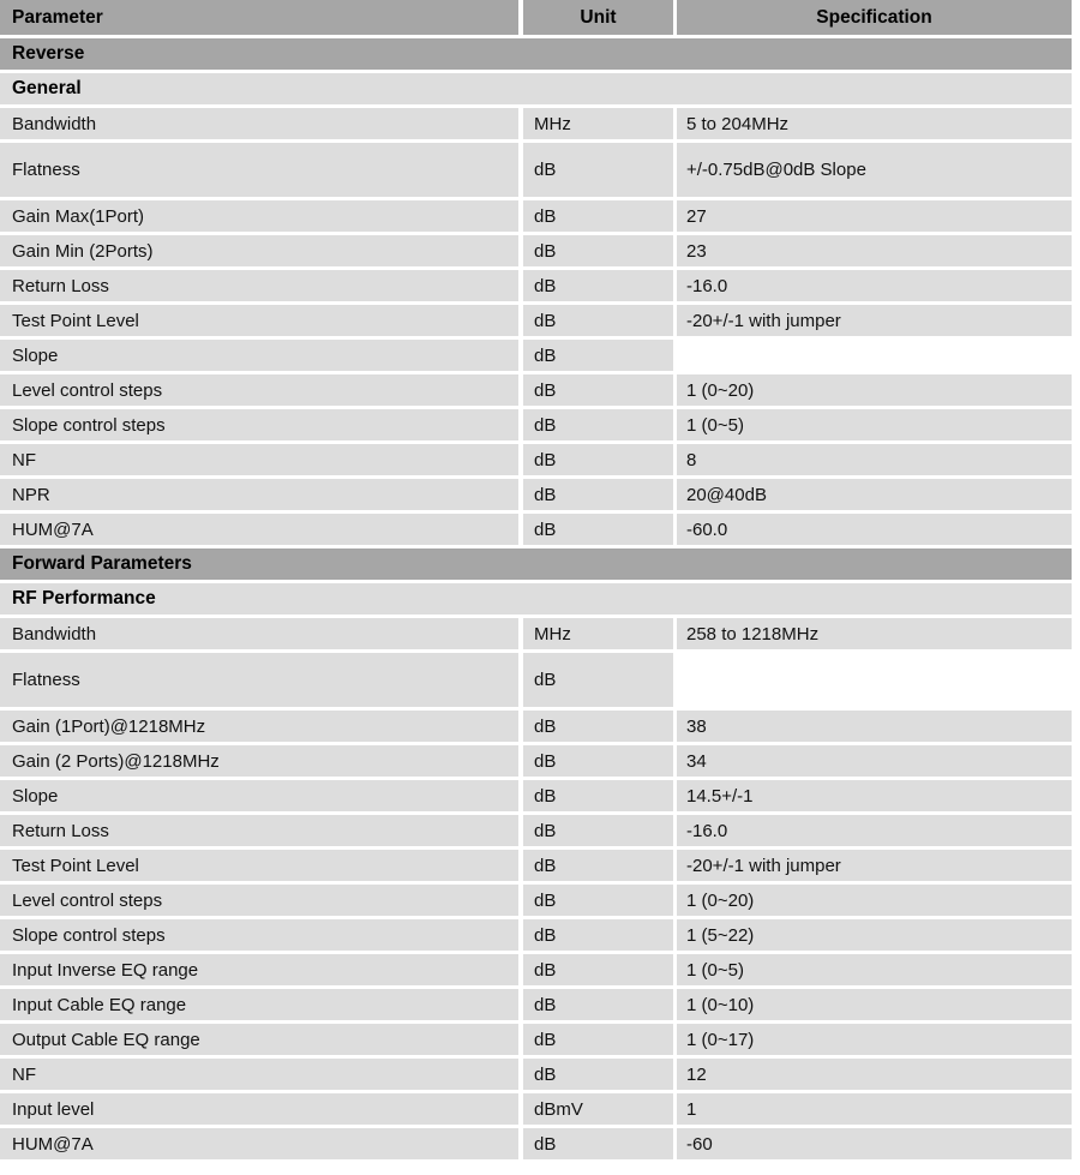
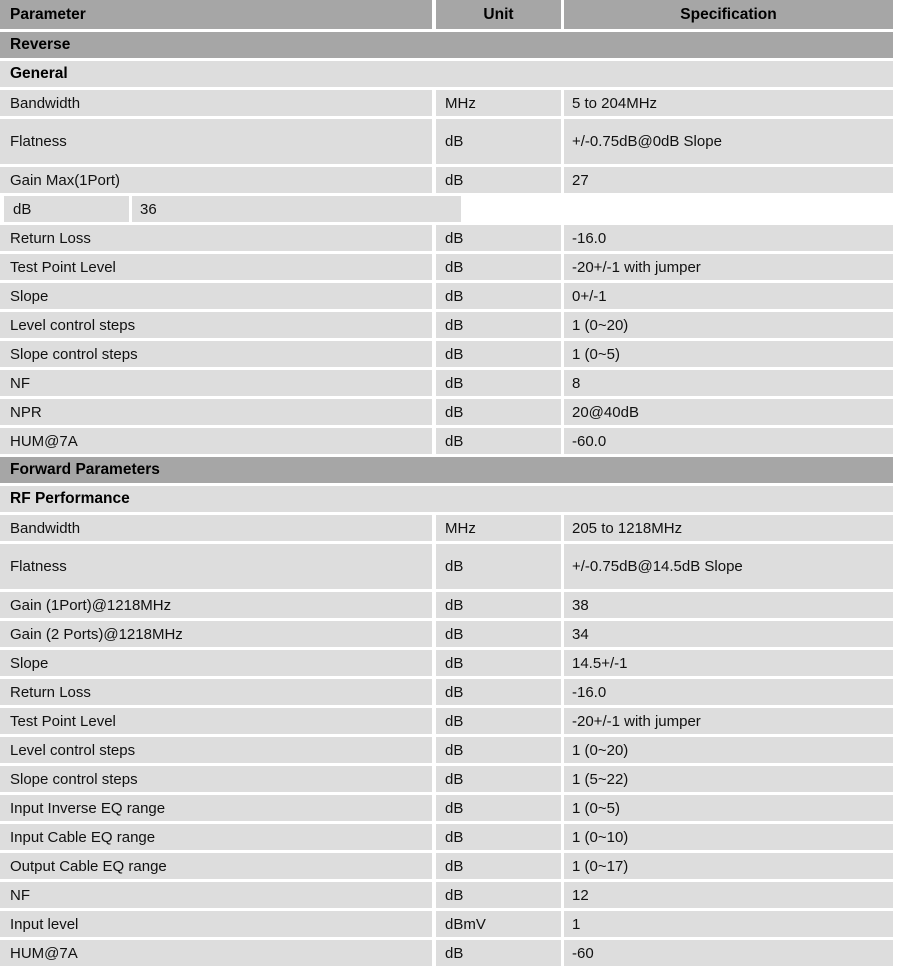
  Parameter
  Unit
  Specification
  Reverse
  General
  Bandwidth
  MHz
  5 to 204MHz
  Flatness
  dB
  +/-0.75dB@0dB Slope
  Gain Max(1Port)
  dB
  27
- Gain Min (2Ports)
  dB
- 23
+ 36
  Return Loss
  dB
  -16.0
  Test Point Level
  dB
  -20+/-1 with jumper
  Slope
  dB
+ 0+/-1
  Level control steps
  dB
  1 (0~20)
  Slope control steps
  dB
  1 (0~5)
  NF
  dB
  8
  NPR
  dB
  20@40dB
  HUM@7A
  dB
  -60.0
  Forward Parameters
  RF Performance
  Bandwidth
  MHz
- 258 to 1218MHz
+ 205 to 1218MHz
  Flatness
  dB
+ +/-0.75dB@14.5dB Slope
  Gain (1Port)@1218MHz
  dB
  38
  Gain (2 Ports)@1218MHz
  dB
  34
  Slope
  dB
  14.5+/-1
  Return Loss
  dB
  -16.0
  Test Point Level
  dB
  -20+/-1 with jumper
  Level control steps
  dB
  1 (0~20)
  Slope control steps
  dB
  1 (5~22)
  Input Inverse EQ range
  dB
  1 (0~5)
  Input Cable EQ range
  dB
  1 (0~10)
  Output Cable EQ range
  dB
  1 (0~17)
  NF
  dB
  12
  Input level
  dBmV
  1
  HUM@7A
  dB
  -60
